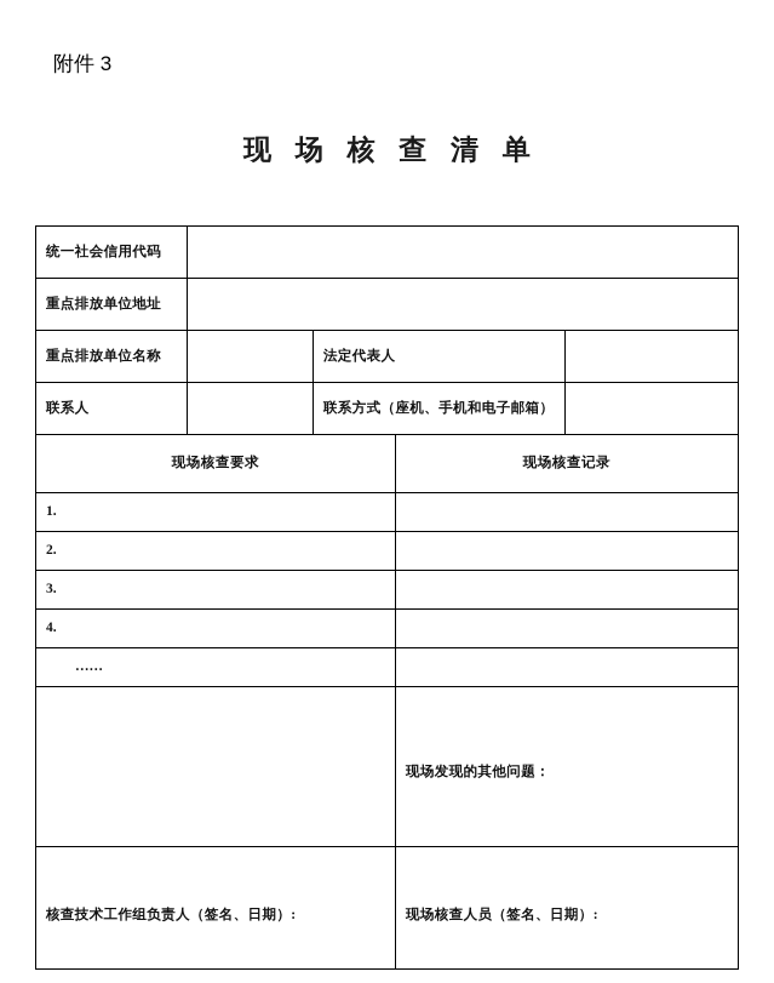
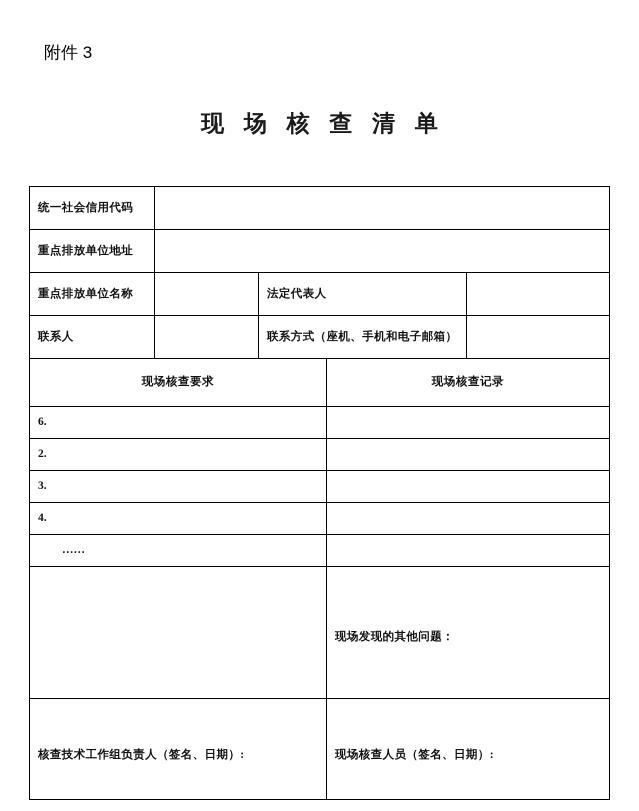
  附件 3
  现 场 核 查 清 单
  统一社会信用代码
  重点排放单位地址
  重点排放单位名称		法定代表人
  联系人		联系方式（座机、手机和电子邮箱）
  现场核查要求	现场核查记录
- 1.
+ 6.
  2.
  3.
  4.
  ……
  	现场发现的其他问题：
  核查技术工作组负责人（签名、日期）:	现场核查人员（签名、日期）:
